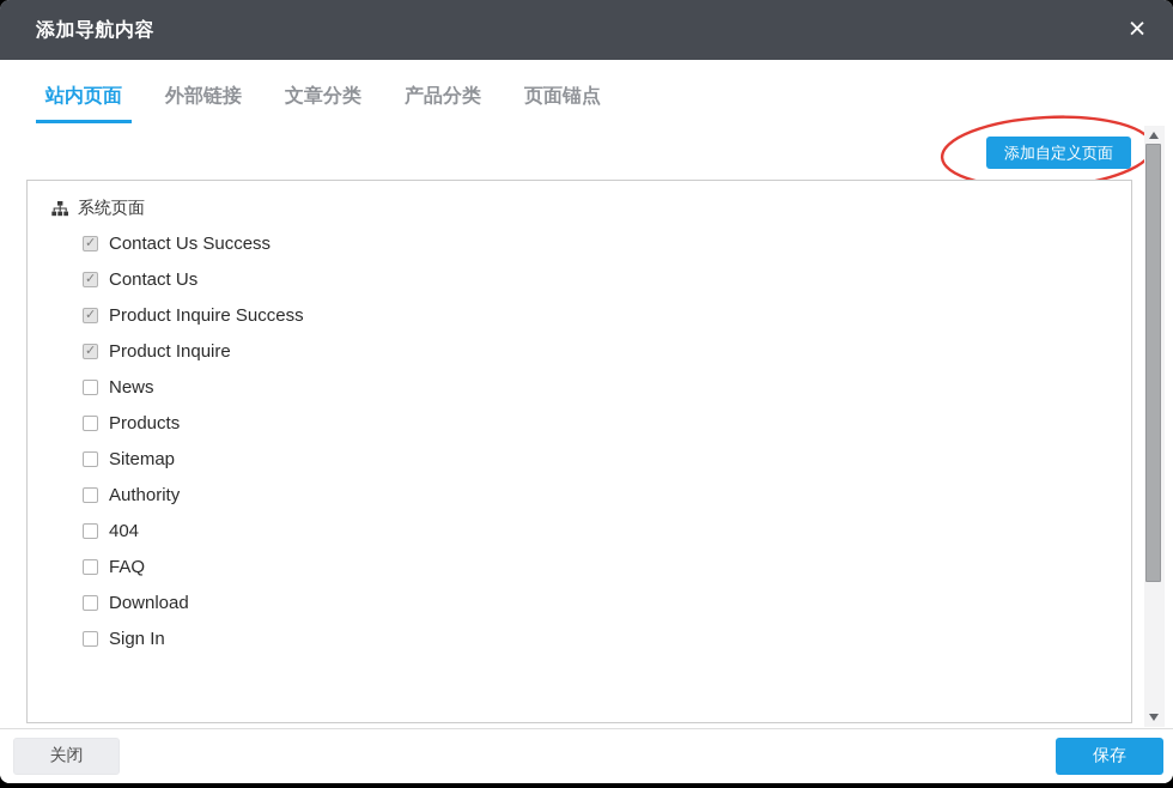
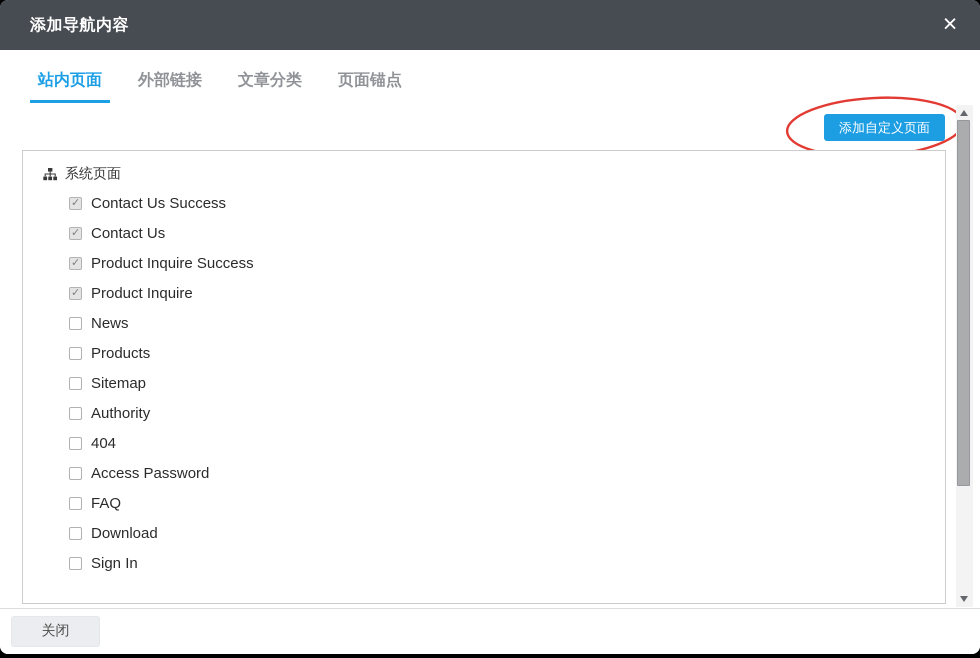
  添加导航内容
  ×
  站内页面
  外部链接
  文章分类
- 产品分类
  页面锚点
  添加自定义页面
  系统页面
  Contact Us Success
  Contact Us
  Product Inquire Success
  Product Inquire
  News
  Products
  Sitemap
  Authority
  404
+ Access Password
  FAQ
  Download
  Sign In
  关闭
- 保存
